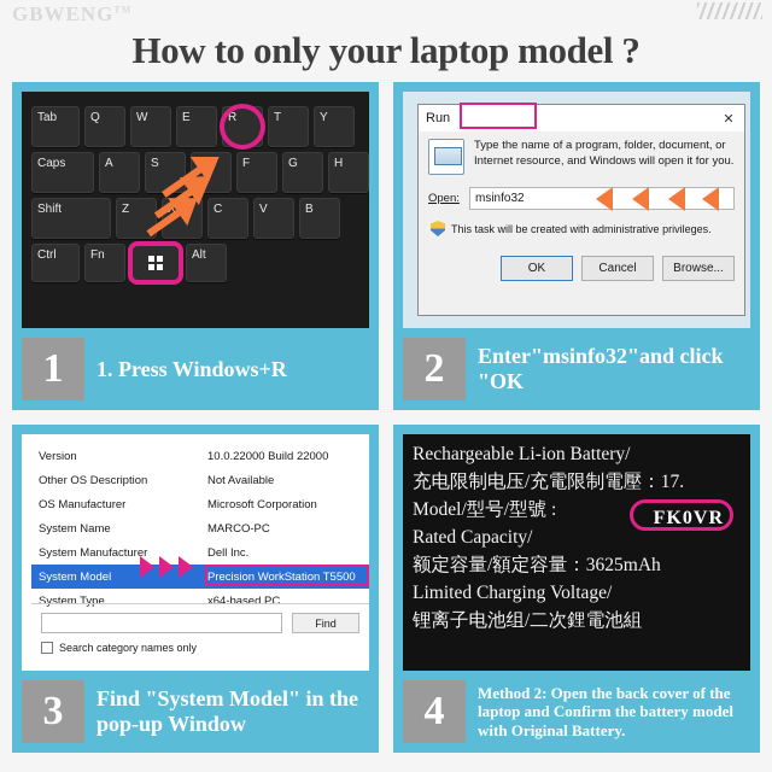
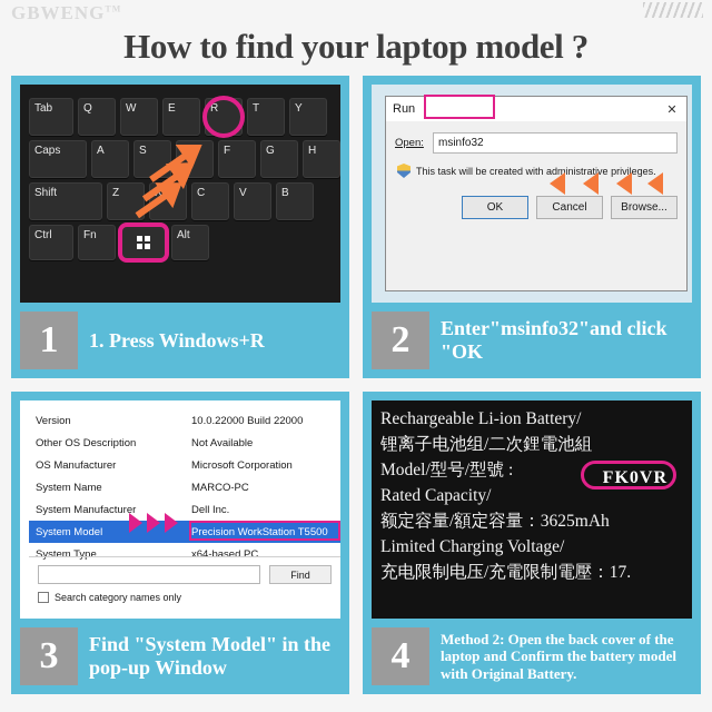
  GBWENGTM
- How to only your laptop model ?
+ How to find your laptop model ?
  Tab
  Q
  W
  E
  R
  T
  Y
  Caps
  A
  S
  F
  G
  H
  Shift
  Z
  C
  V
  B
  Ctrl
  Fn
  Alt
  1
  1. Press Windows+R
  Run
  ✕
- Type the name of a program, folder, document, or Internet resource, and Windows will open it for you.
  Open:
  msinfo32
  This task will be created with administrative privileges.
  OK
  Cancel
  Browse...
  2
  Enter"msinfo32"and click "OK
  Version
  10.0.22000 Build 22000
  Other OS Description
  Not Available
  OS Manufacturer
  Microsoft Corporation
  System Name
  MARCO-PC
  System Manufacturer
  Dell Inc.
  System Model
  Precision WorkStation T5500
  System Type
  x64-based PC
  Find
  Search category names only
  3
  Find "System Model" in the pop-up Window
  Rechargeable Li-ion Battery/
- 充电限制电压/充電限制電壓：17.
+ 锂离子电池组/二次鋰電池組
  Model/型号/型號 :
  Rated Capacity/
  额定容量/額定容量：3625mAh
  Limited Charging Voltage/
- 锂离子电池组/二次鋰電池組
+ 充电限制电压/充電限制電壓：17.
  FK0VR
  4
  Method 2: Open the back cover of the laptop and Confirm the battery model with Original Battery.
